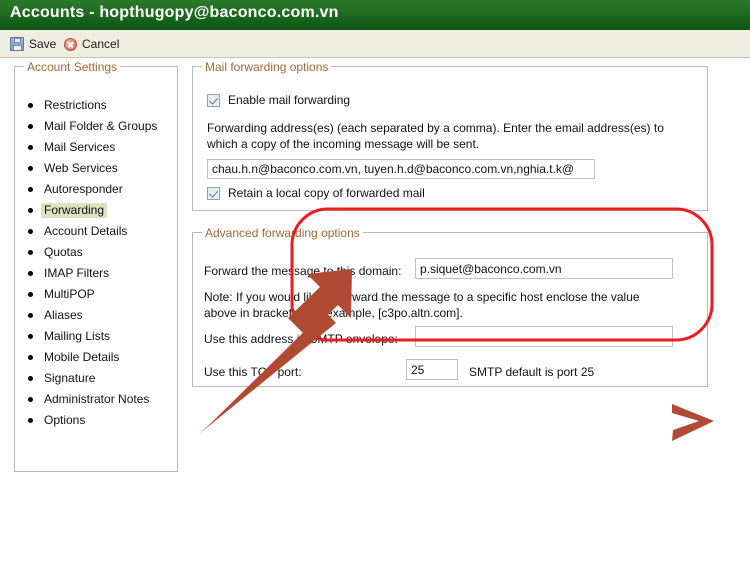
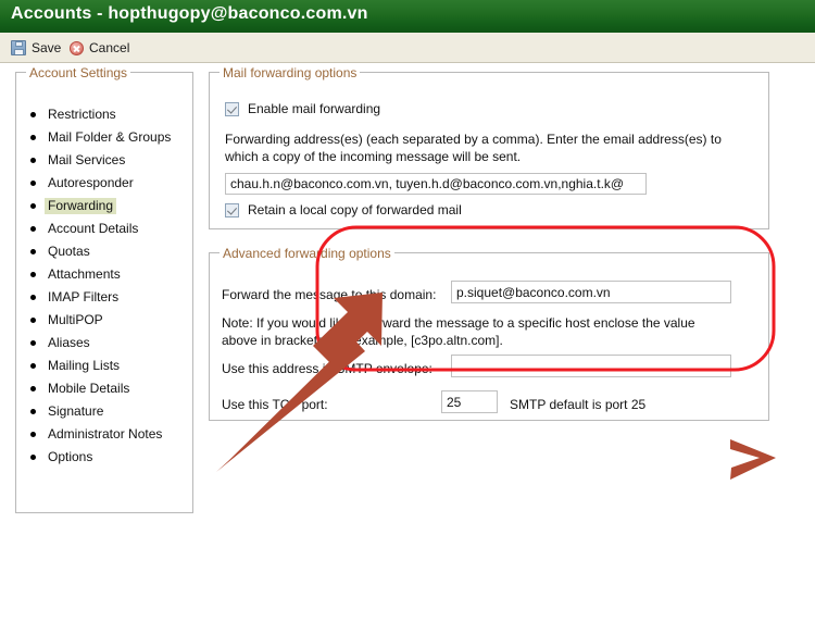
  Accounts - hopthugopy@baconco.com.vn
  Save
  Cancel
  Account Settings
  Restrictions
  Mail Folder & Groups
  Mail Services
- Web Services
  Autoresponder
  Forwarding
  Account Details
  Quotas
+ Attachments
  IMAP Filters
  MultiPOP
  Aliases
  Mailing Lists
  Mobile Details
  Signature
  Administrator Notes
  Options
  Mail forwarding options
  Enable mail forwarding
  Forwarding address(es) (each separated by a comma). Enter the email address(es) to
  which a copy of the incoming message will be sent.
  chau.h.n@baconco.com.vn, tuyen.h.d@baconco.com.vn,nghia.t.k@
  Retain a local copy of forwarded mail
  Advanced forwading options
  Forward the mesage tos domain:
  p.siquet@baconco.com.vn
  Note: If you woud liward the message to a specific host enclose the value
  above in bracketxaple, [c3po.altn.com].
  Use this TC port:
  25
  SMTP default is port 25
